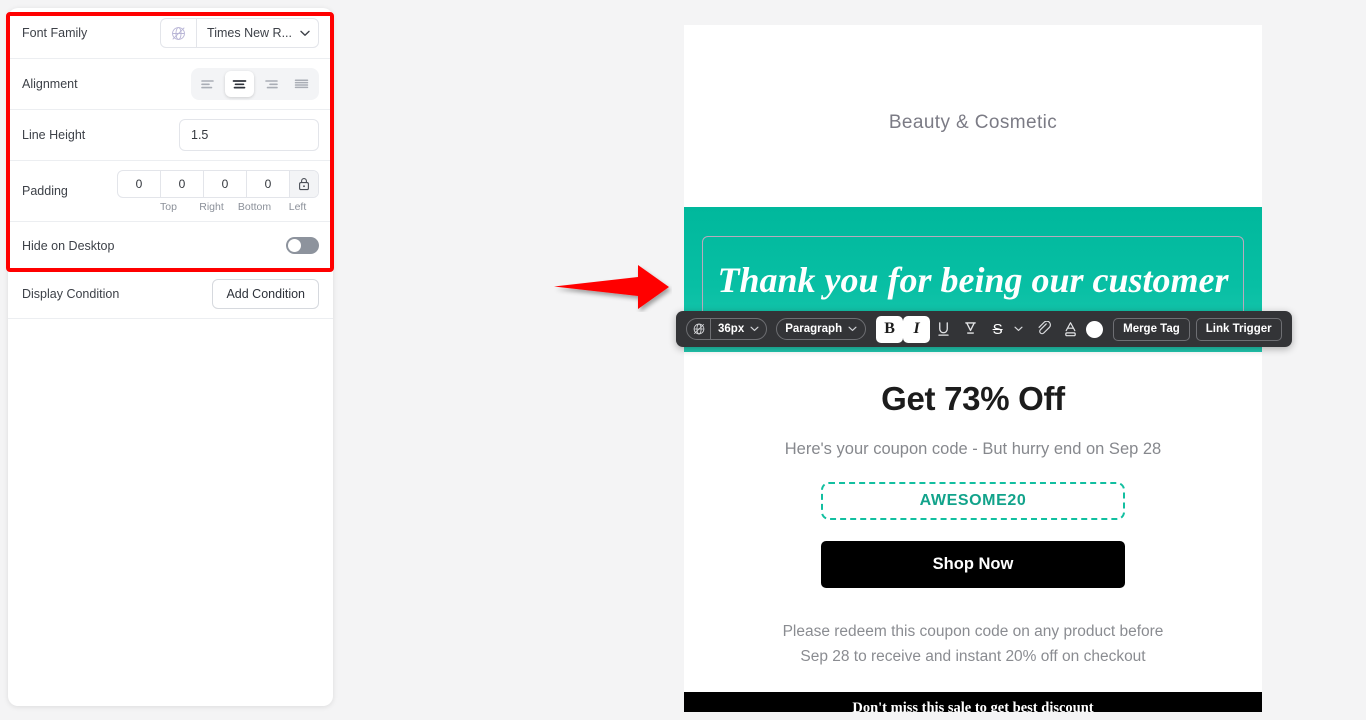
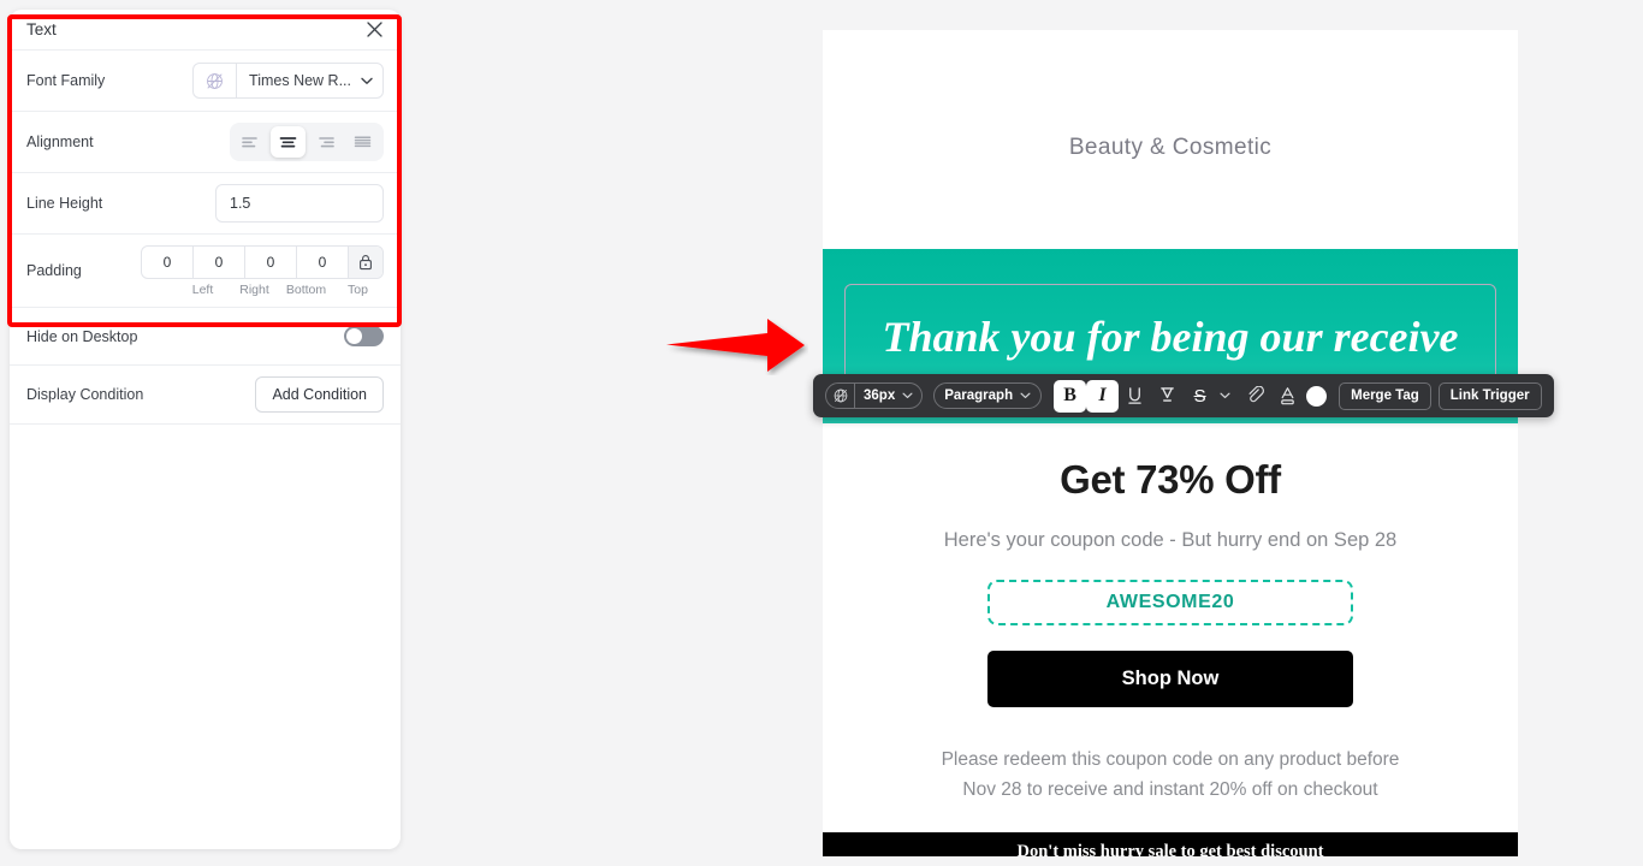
+ Text
  Font Family
  Times New R...
  Alignment
  Line Height
  1.5
  Padding
  0
  0
  0
  0
- Top
+ Left
  Right
  Bottom
- Left
+ Top
  Hide on Desktop
  Display Condition
  Add Condition
  Beauty & Cosmetic
- Thank you for being our customer
+ Thank you for being our receive
  Get 73% Off
  Here's your coupon code - But hurry end on Sep 28
  AWESOME20
  Shop Now
  Please redeem this coupon code on any product before
- Sep 28 to receive and instant 20% off on checkout
+ Nov 28 to receive and instant 20% off on checkout
- Don't miss this sale to get best discount
+ Don't miss hurry sale to get best discount
  36px
  Paragraph
  B
  I
  S
  Merge Tag
  Link Trigger
